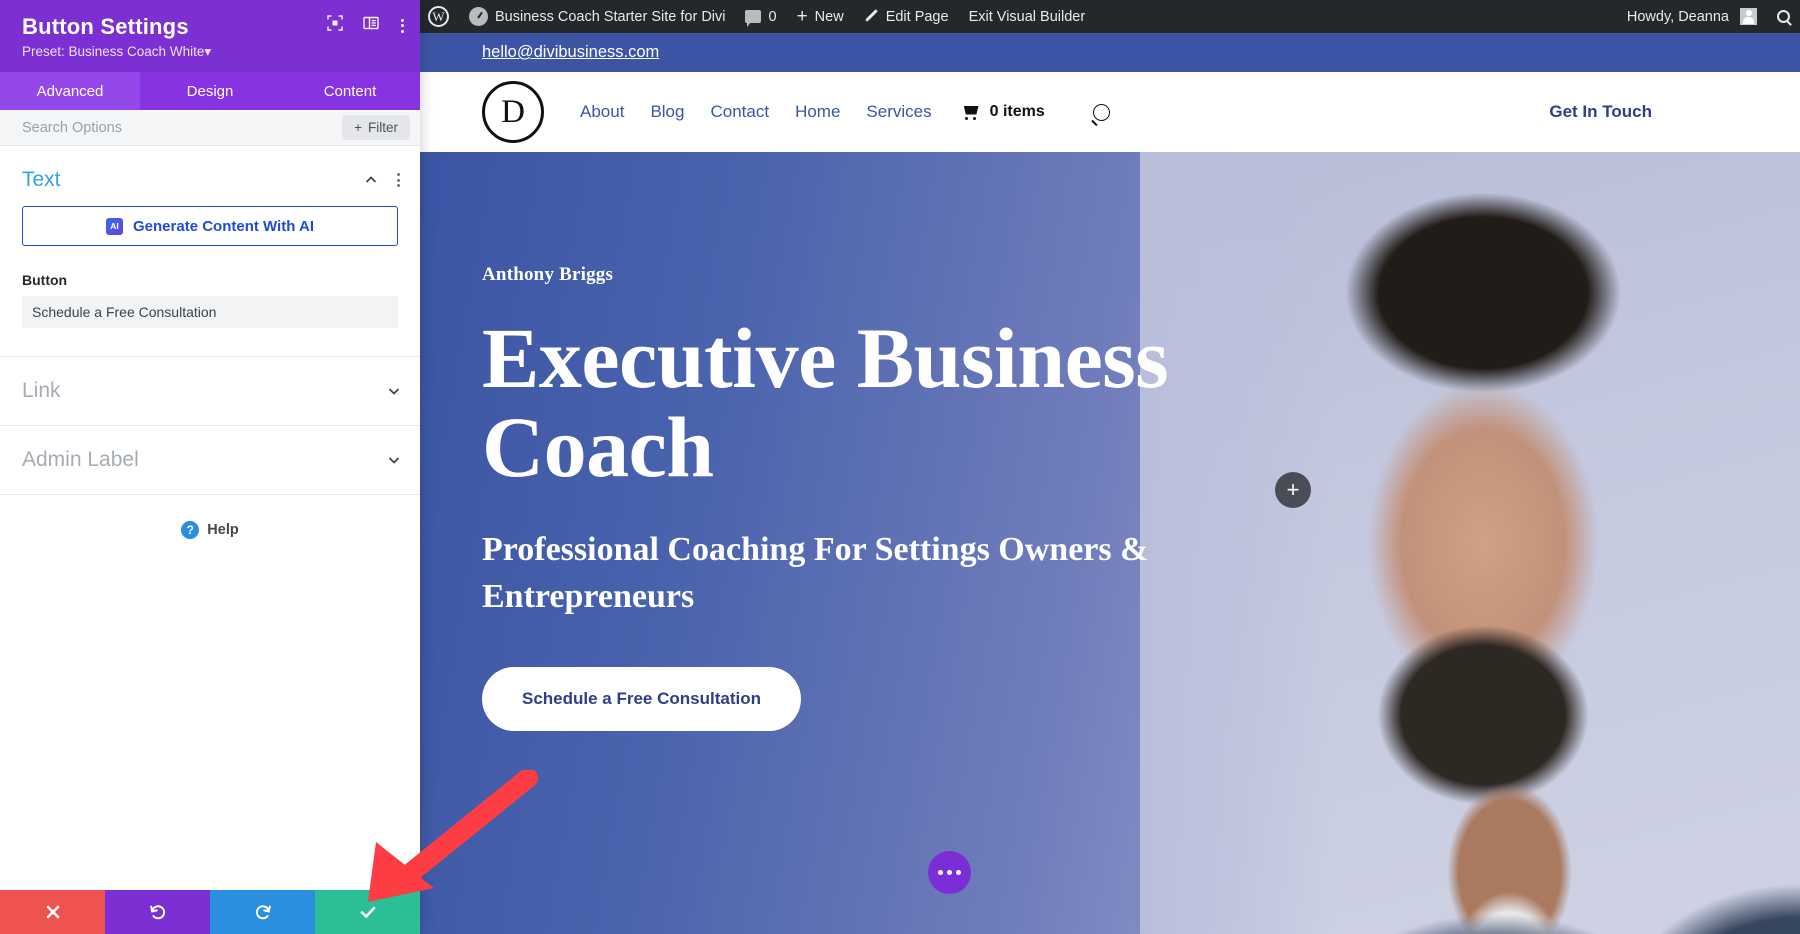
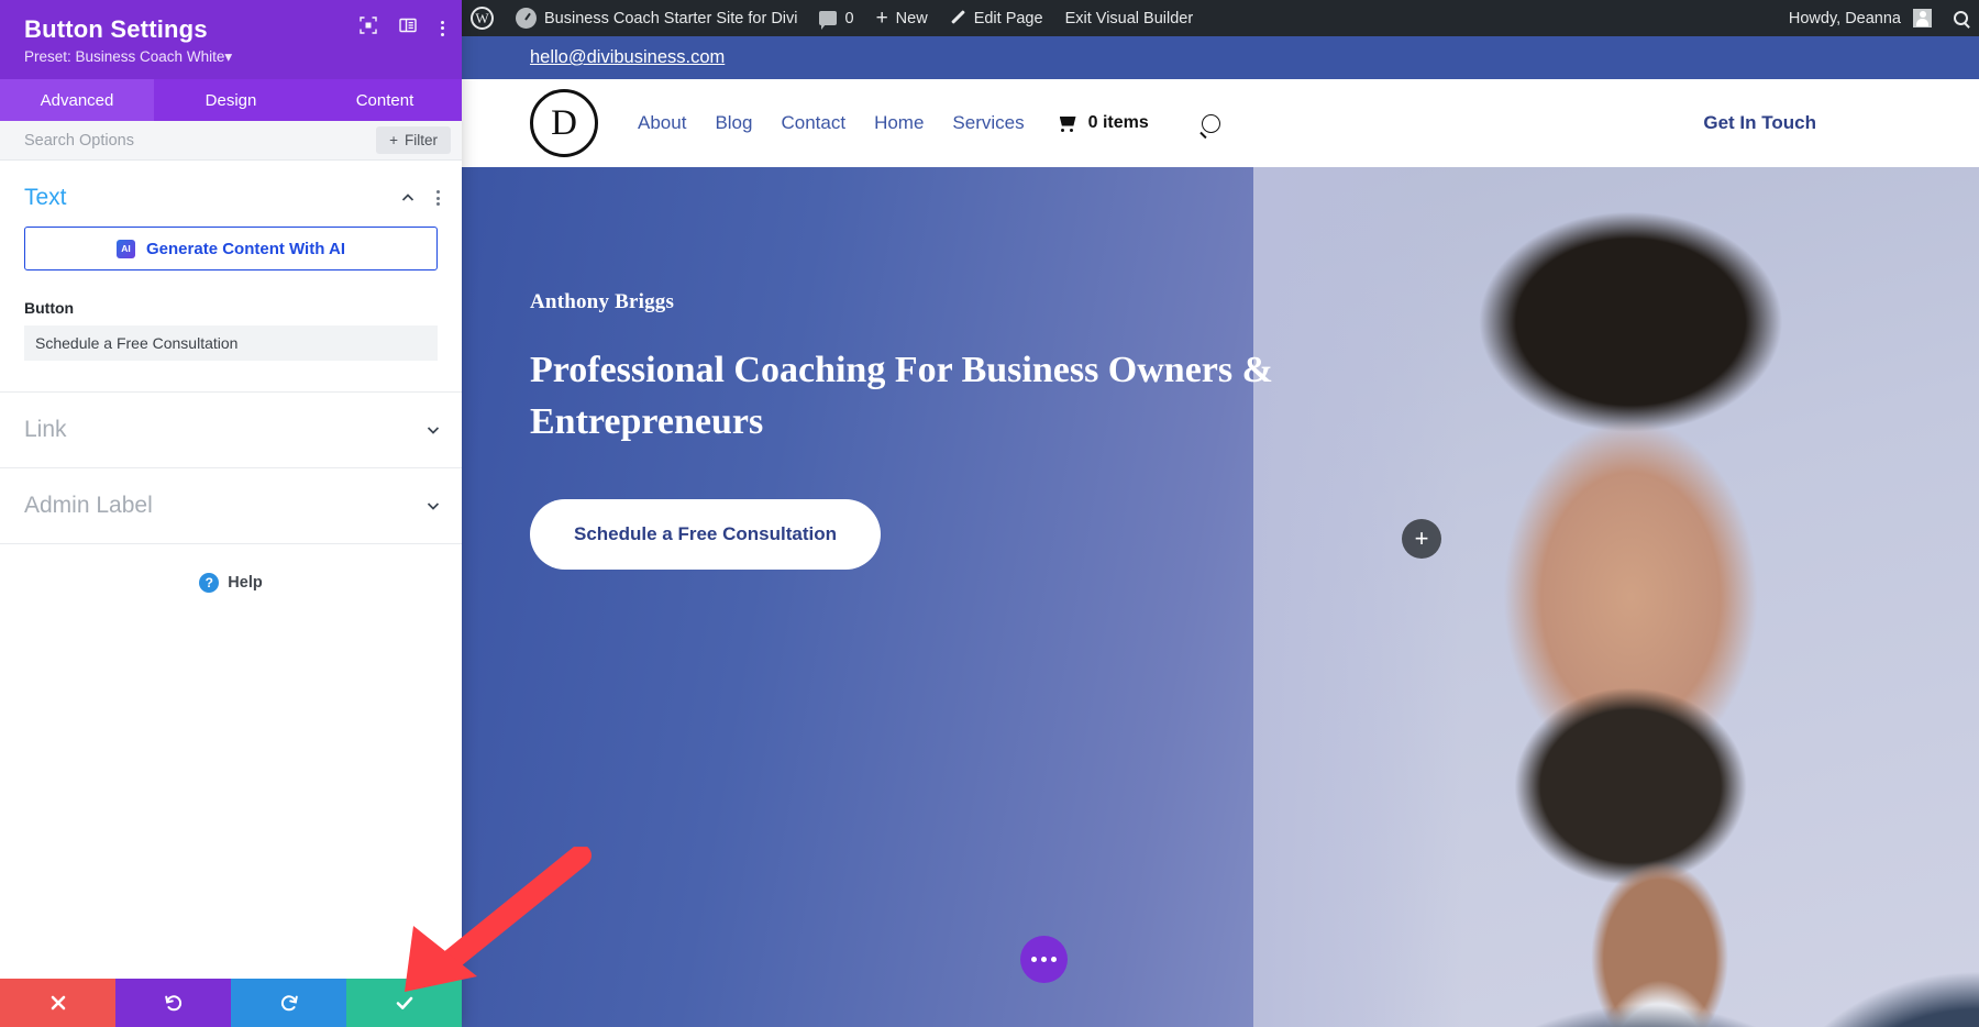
  Business Coach Starter Site for Divi
  0
  +
  New
  Edit Page
  Exit Visual Builder
  Howdy, Deanna
  hello@divibusiness.com
  D
  About
  Blog
  Contact
  Home
  Services
  0 items
  Get In Touch
  Anthony Briggs
- Executive Business Coach
- Professional Coaching For Settings Owners & Entrepreneurs
+ Professional Coaching For Business Owners & Entrepreneurs
  Schedule a Free Consultation
  +
  Button Settings
  Preset: Business Coach White▾
  Advanced
  Design
  Content
  Search Options
  +
  Filter
  Text
  AI
  Generate Content With AI
  Button
  Schedule a Free Consultation
  Link
  Admin Label
  ?
  Help
